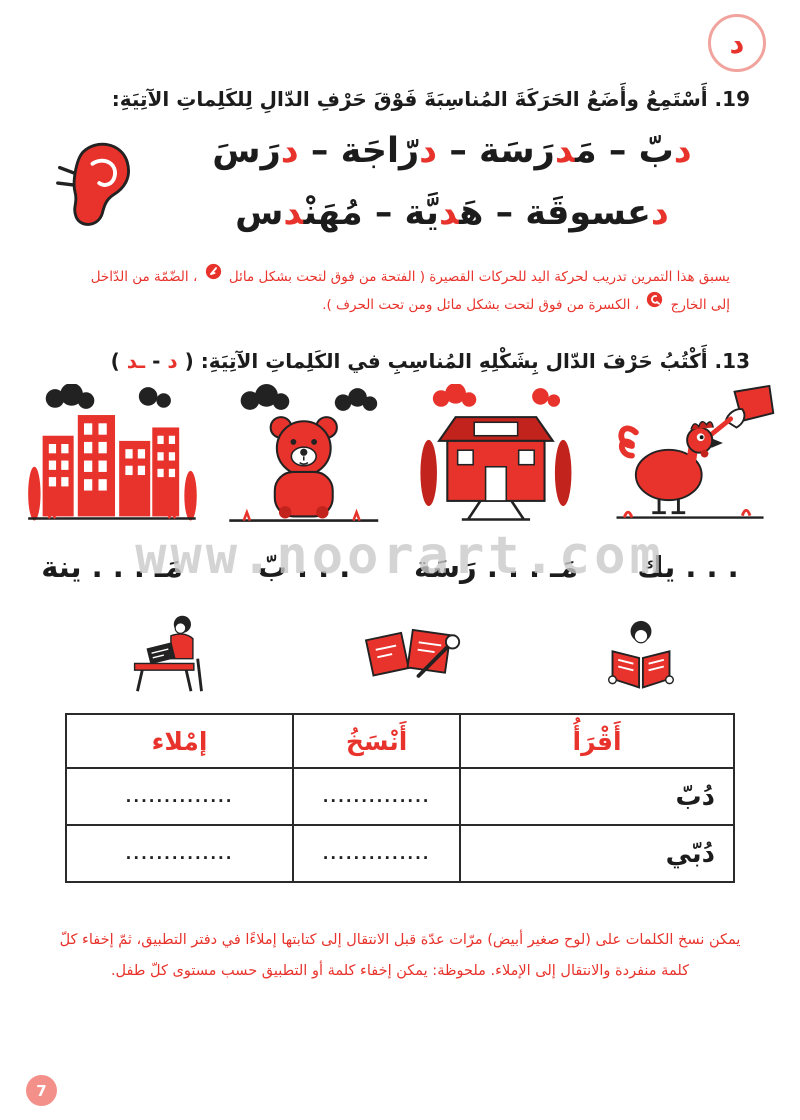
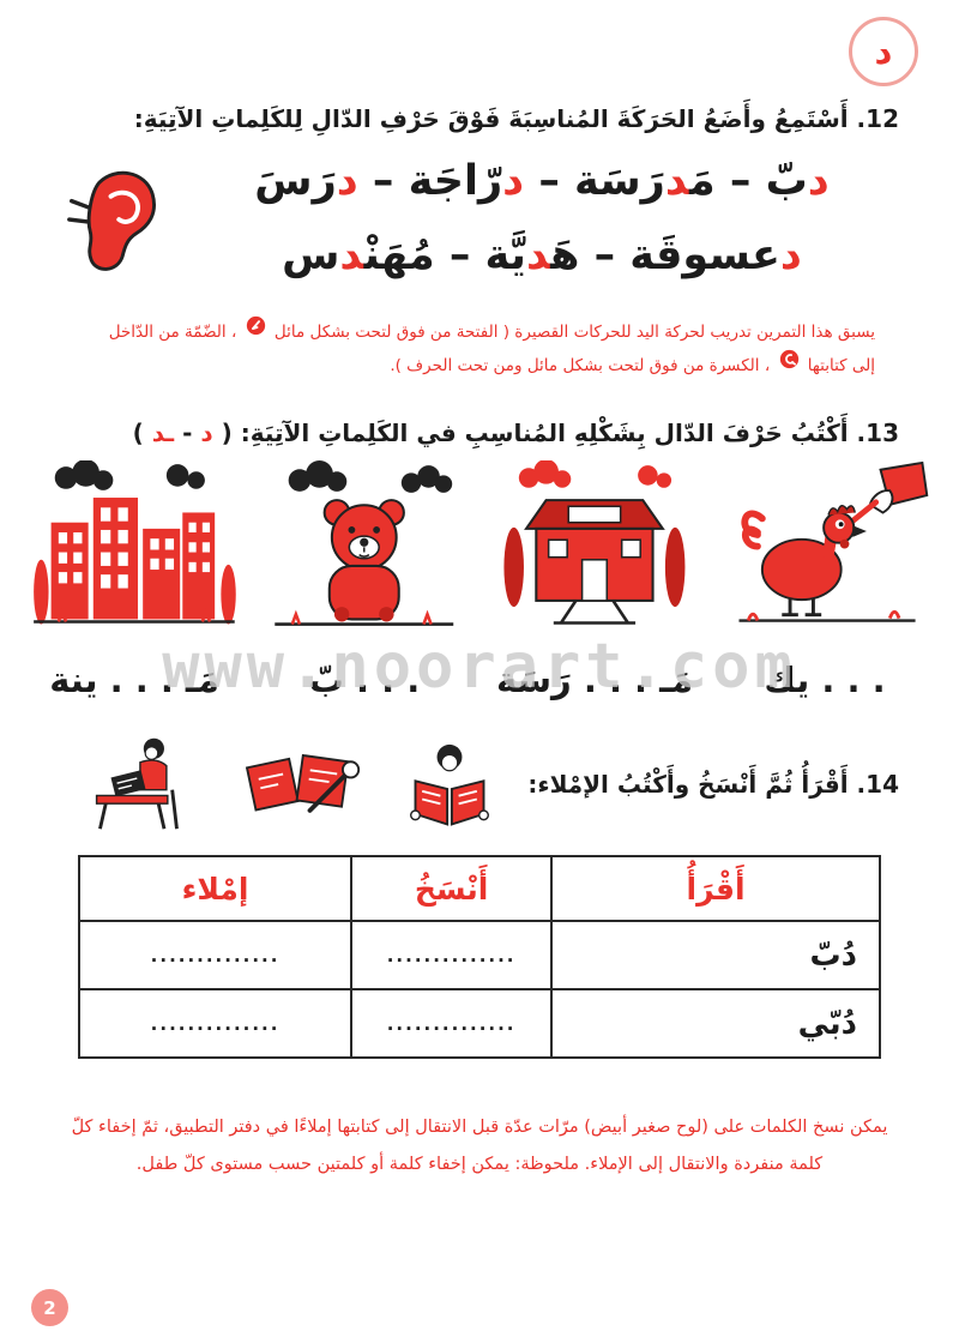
  د
- 19. أَسْتَمِعُ وأَضَعُ الحَرَكَةَ المُناسِبَةَ فَوْقَ حَرْفِ الدّالِ لِلكَلِماتِ الآتِيَةِ:
+ 12. أَسْتَمِعُ وأَضَعُ الحَرَكَةَ المُناسِبَةَ فَوْقَ حَرْفِ الدّالِ لِلكَلِماتِ الآتِيَةِ:
  دبّ – مَ‍‍درَسَة – درّاجَة – درَسَ
  دعسوقَة – هَ‍‍ديَّة – مُهَنْ‍‍دس
- يسبق هذا التمرين تدريب لحركة اليد للحركات القصيرة ( الفتحة من فوق لتحت بشكل مائل ، الضّمّة من الدّاخل إلى الخارج ، الكسرة من فوق لتحت بشكل مائل ومن تحت الحرف ).
+ يسبق هذا التمرين تدريب لحركة اليد للحركات القصيرة ( الفتحة من فوق لتحت بشكل مائل ، الضّمّة من الدّاخل إلى كتابتها ، الكسرة من فوق لتحت بشكل مائل ومن تحت الحرف ).
  13. أَكْتُبُ حَرْفَ الدّال بِشَكْلِهِ المُناسِبِ في الكَلِماتِ الآتِيَةِ: ( د - ـد )
  مَـ . . . ينة
  . . . بّ
  مَـ . . . رَسَة
  . . . يك
  www.noorart.com
+ 14. أَقْرَأُ ثُمَّ أَنْسَخُ وأَكْتُبُ الإمْلاء:
  أَقْرَأُ	أَنْسَخُ	إمْلاء
  دُبّ	..............	..............
  دُبّي	..............	..............
- يمكن نسخ الكلمات على (لوح صغير أبيض) مرّات عدّة قبل الانتقال إلى كتابتها إملاءًا في دفتر التطبيق، ثمّ إخفاء كلّ كلمة منفردة والانتقال إلى الإملاء. ملحوظة: يمكن إخفاء كلمة أو التطبيق حسب مستوى كلّ طفل.
+ يمكن نسخ الكلمات على (لوح صغير أبيض) مرّات عدّة قبل الانتقال إلى كتابتها إملاءًا في دفتر التطبيق، ثمّ إخفاء كلّ كلمة منفردة والانتقال إلى الإملاء. ملحوظة: يمكن إخفاء كلمة أو كلمتين حسب مستوى كلّ طفل.
- 7
+ 2
